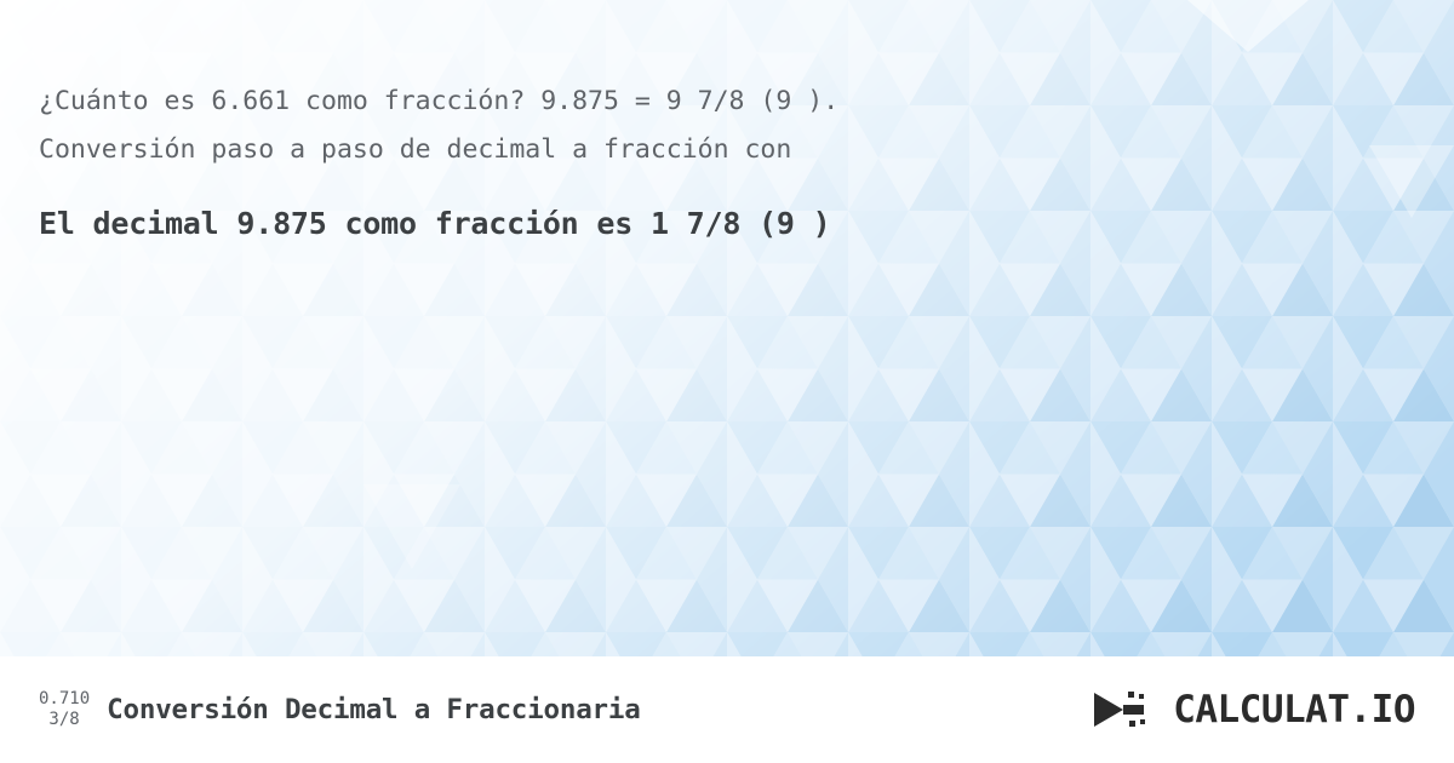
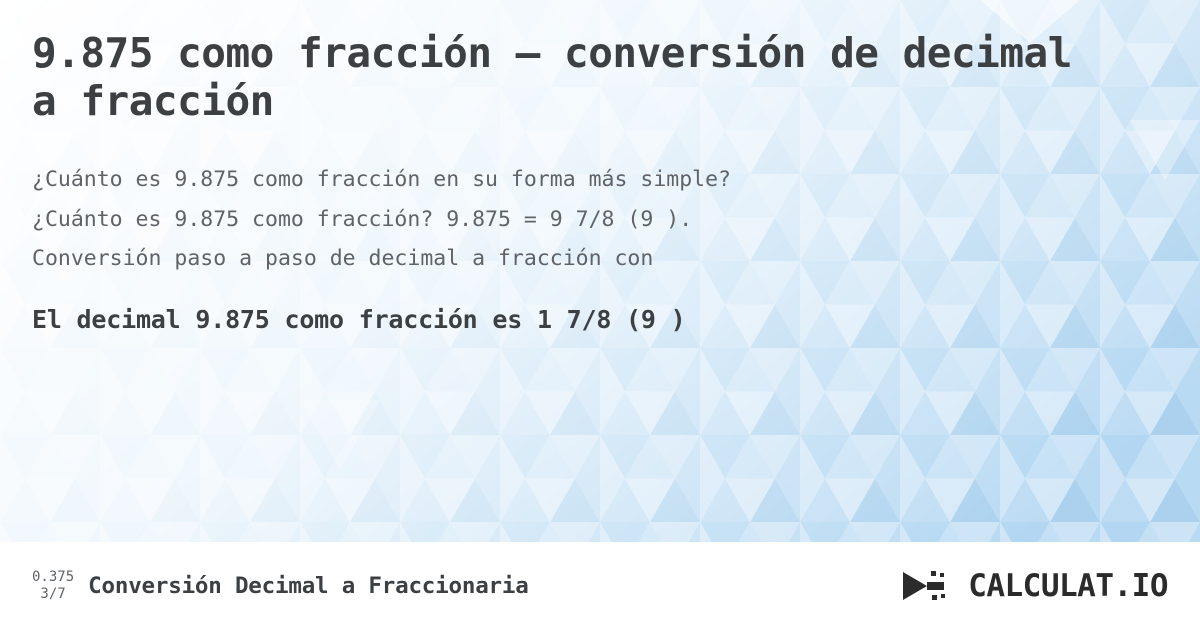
+ 9.875 como fracción – conversión de decimal a fracción
+ ¿Cuánto es 9.875 como fracción en su forma más simple?
- ¿Cuánto es 6.661 como fracción? 9.875 = 9 7/8 (9 ).
+ ¿Cuánto es 9.875 como fracción? 9.875 = 9 7/8 (9 ).
  Conversión paso a paso de decimal a fracción con
  El decimal 9.875 como fracción es 1 7/8 (9 )
- 0.710
+ 0.375
- 3/8
+ 3/7
  Conversión Decimal a Fraccionaria
  CALCULAT.IO
